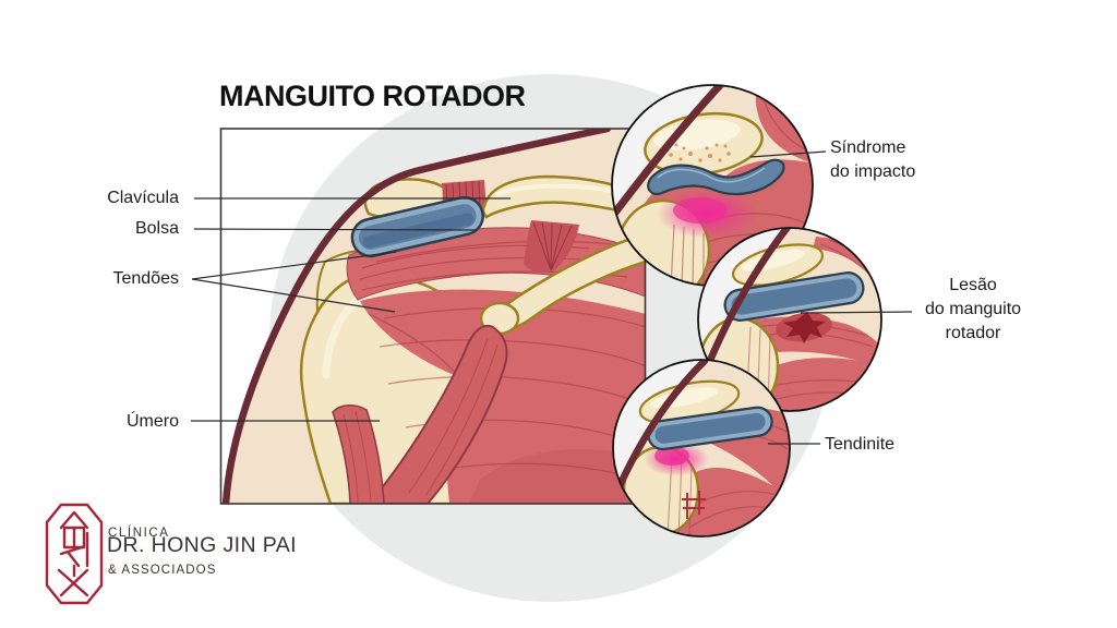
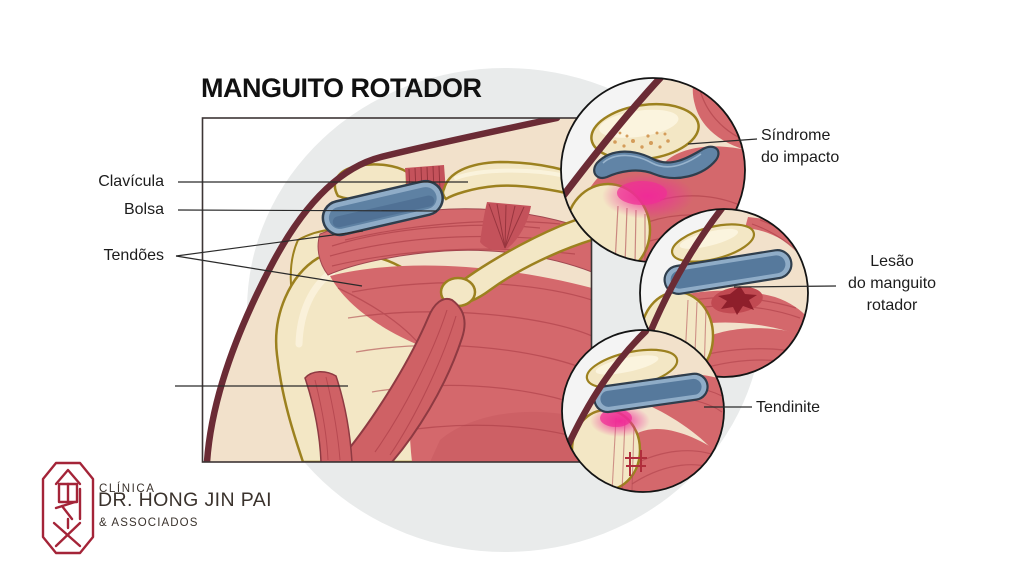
  MANGUITO ROTADOR
  Clavícula
  Bolsa
  Tendões
- Úmero
  Síndrome
  do impacto
  Lesão
  do manguito
  rotador
  Tendinite
  CLÍNICA
  DR. HONG JIN PAI
  & ASSOCIADOS
